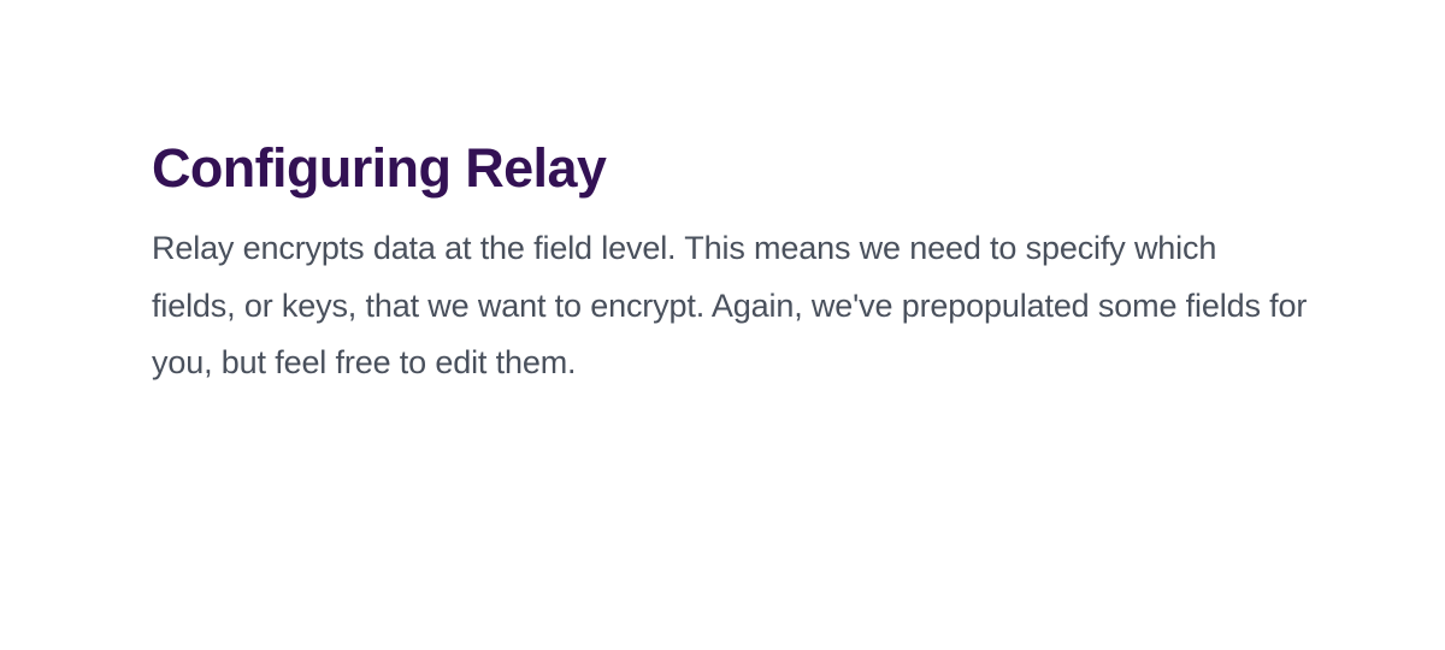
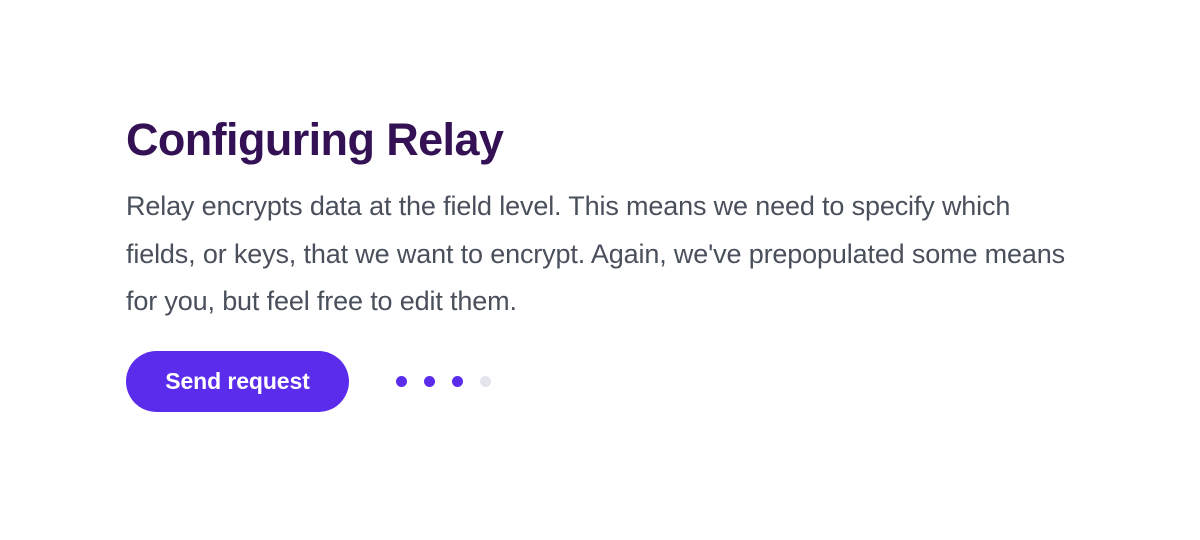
  Configuring Relay
- Relay encrypts data at the field level. This means we need to specify which fields, or keys, that we want to encrypt. Again, we've prepopulated some fields for you, but feel free to edit them.
+ Relay encrypts data at the field level. This means we need to specify which fields, or keys, that we want to encrypt. Again, we've prepopulated some means for you, but feel free to edit them.
+ Send request
